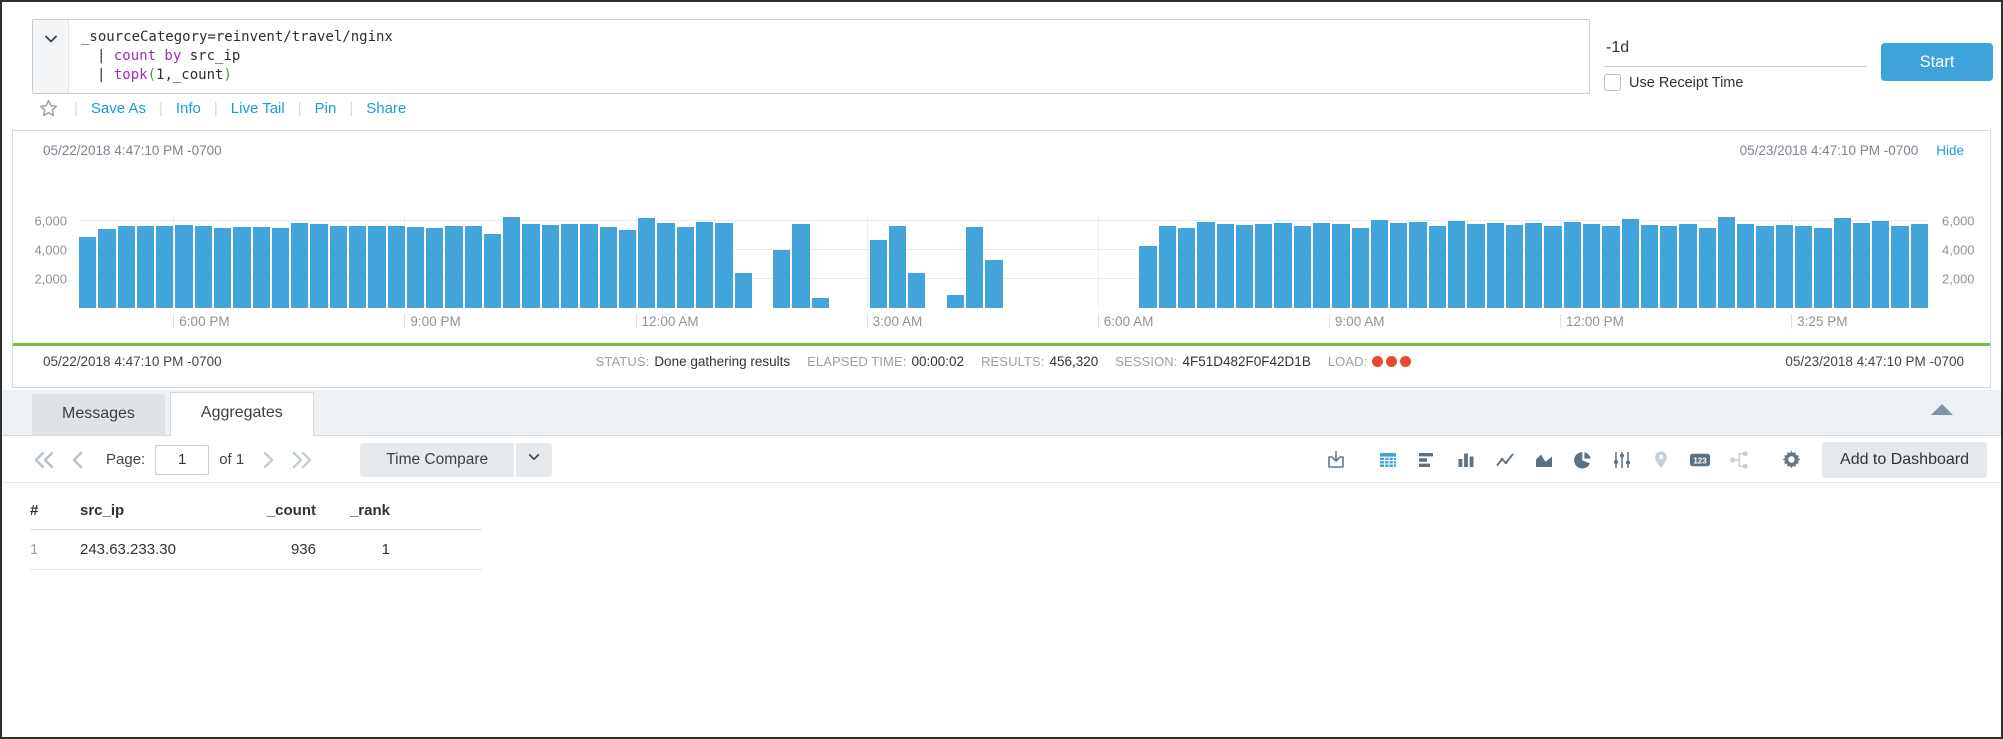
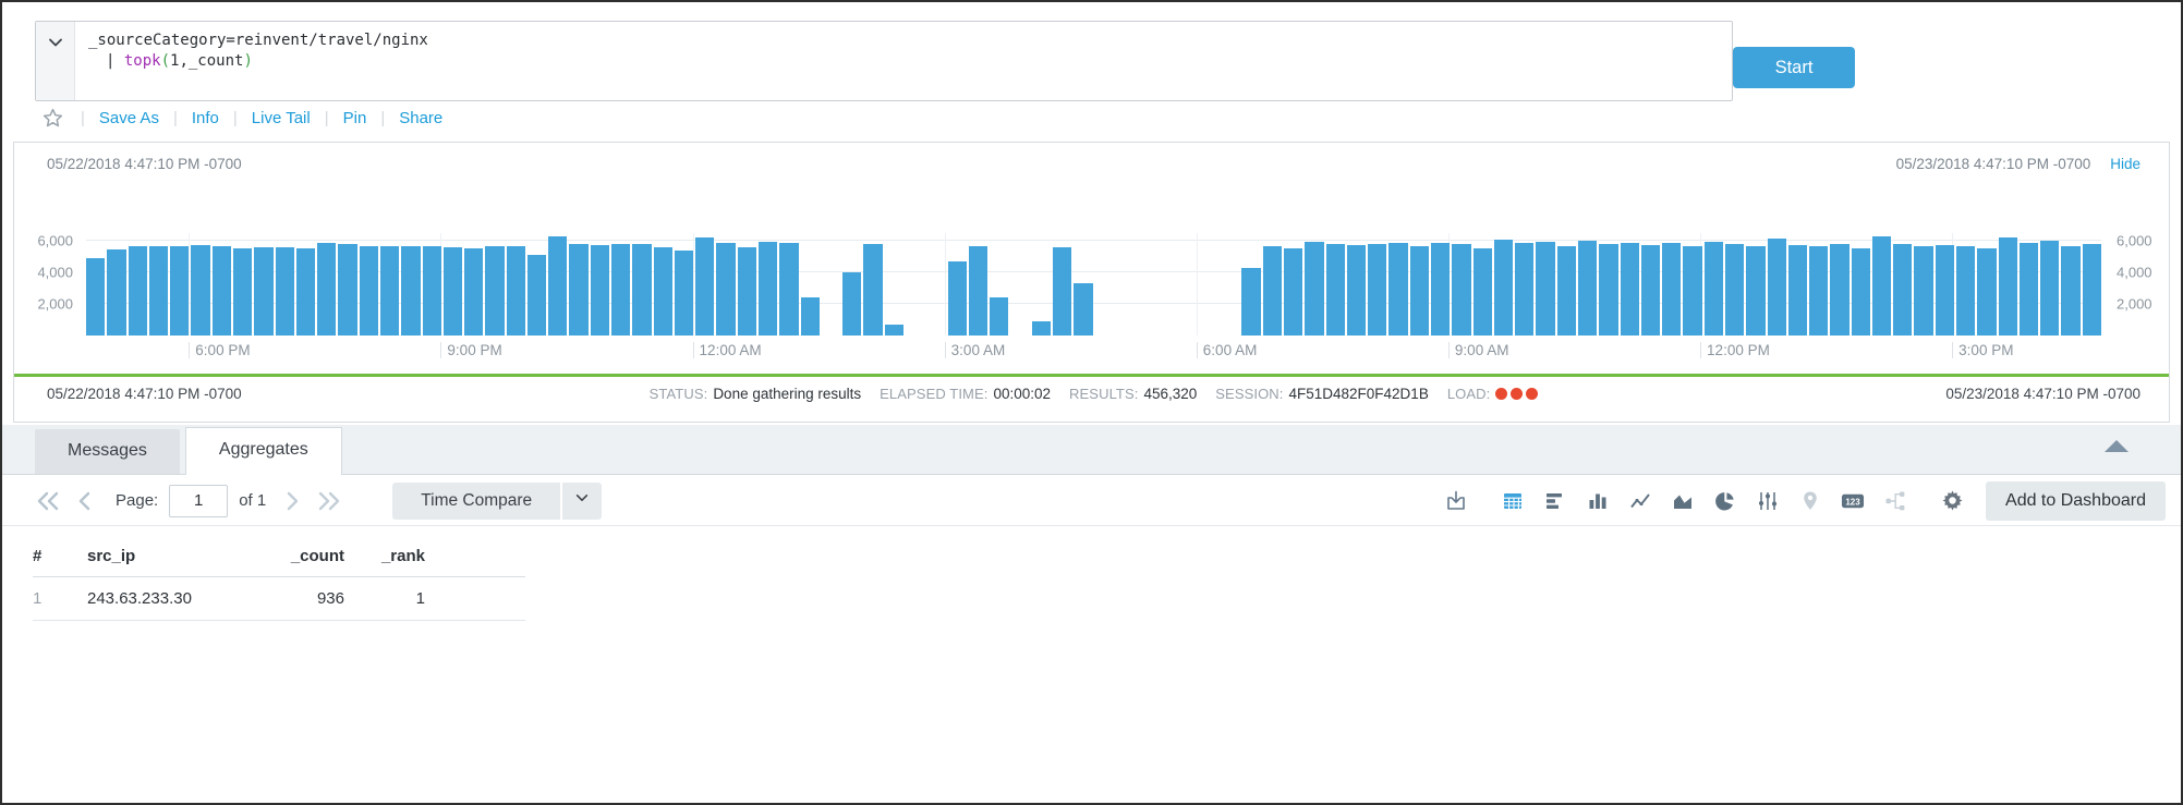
  _sourceCategory=reinvent/travel/nginx
- | count by src_ip
  | topk(1,_count)
- -1d
- Use Receipt Time
  Start
  |
  Save As
  |
  Info
  |
  Live Tail
  |
  Pin
  |
  Share
  05/22/2018 4:47:10 PM -0700
  05/23/2018 4:47:10 PM -0700
  Hide
  2,000
  2,000
  4,000
  4,000
  6,000
  6,000
  6:00 PM
  9:00 PM
  12:00 AM
  3:00 AM
  6:00 AM
  9:00 AM
  12:00 PM
- 3:25 PM
+ 3:00 PM
  05/22/2018 4:47:10 PM -0700
  STATUS:
  Done gathering results
  ELAPSED TIME:
  00:00:02
  RESULTS:
  456,320
  SESSION:
  4F51D482F0F42D1B
  LOAD:
  05/23/2018 4:47:10 PM -0700
  Messages
  Aggregates
  Page:
  1
  of 1
  Time Compare
  123
  Add to Dashboard
  #
  src_ip
  _count
  _rank
  1
  243.63.233.30
  936
  1
